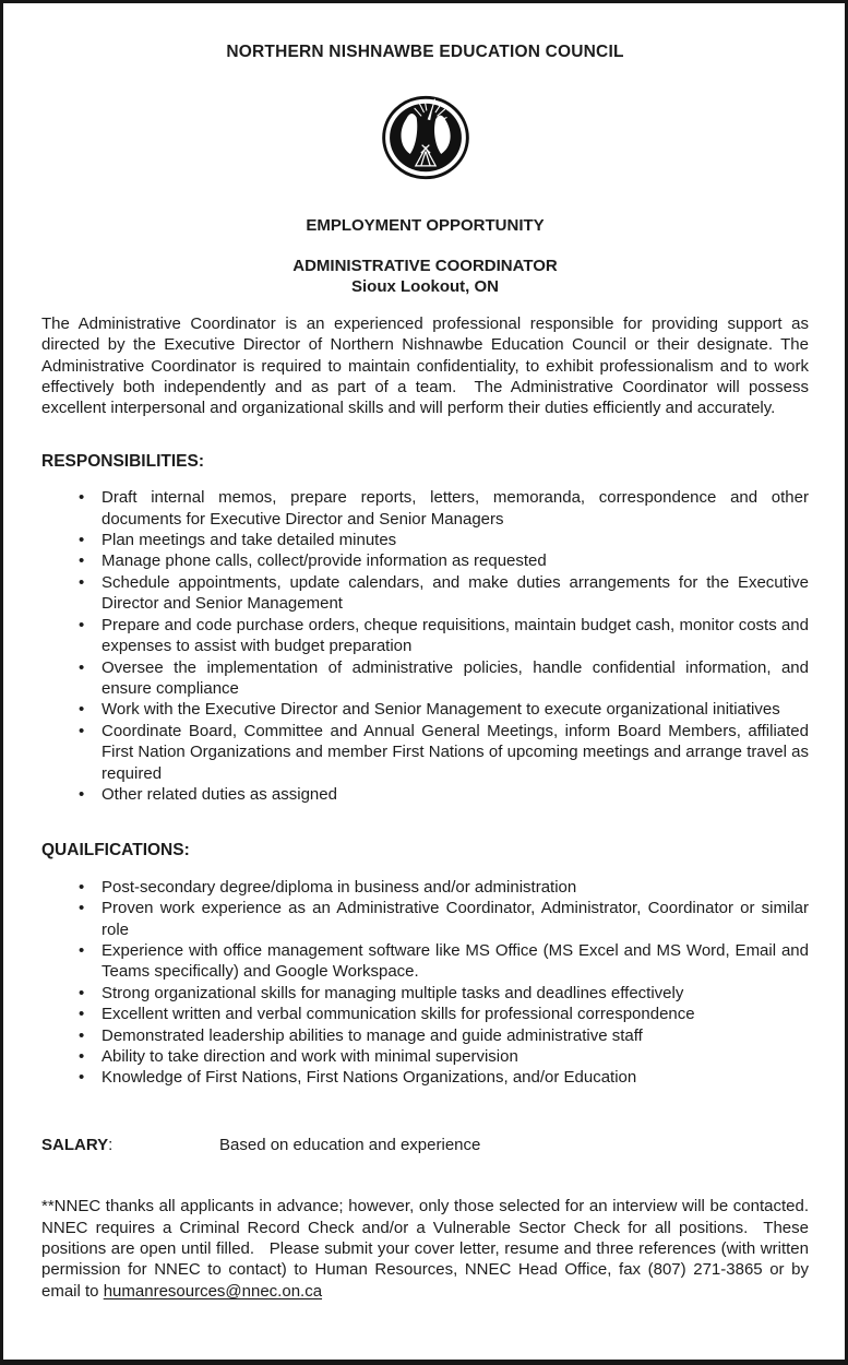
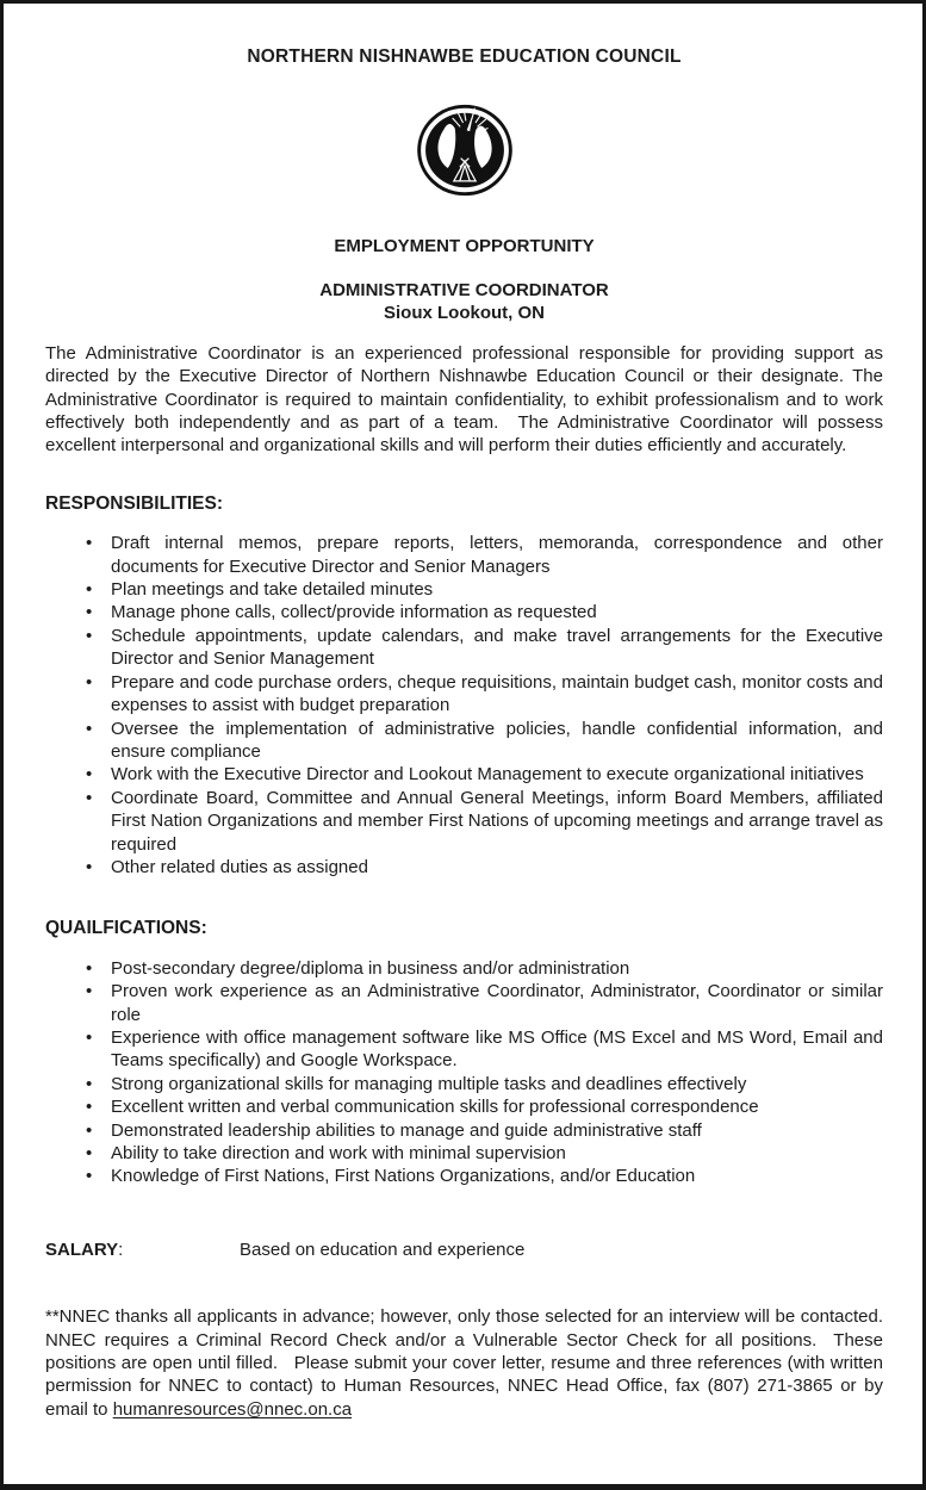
  NORTHERN NISHNAWBE EDUCATION COUNCIL
  EMPLOYMENT OPPORTUNITY
  ADMINISTRATIVE COORDINATOR
  Sioux Lookout, ON
  The Administrative Coordinator is an experienced professional responsible for providing support as directed by the Executive Director of Northern Nishnawbe Education Council or their designate. The Administrative Coordinator is required to maintain confidentiality, to exhibit professionalism and to work effectively both independently and as part of a team. The Administrative Coordinator will possess excellent interpersonal and organizational skills and will perform their duties efficiently and accurately.
  RESPONSIBILITIES:
  Draft internal memos, prepare reports, letters, memoranda, correspondence and other documents for Executive Director and Senior Managers
  Plan meetings and take detailed minutes
  Manage phone calls, collect/provide information as requested
- Schedule appointments, update calendars, and make duties arrangements for the Executive Director and Senior Management
+ Schedule appointments, update calendars, and make travel arrangements for the Executive Director and Senior Management
  Prepare and code purchase orders, cheque requisitions, maintain budget cash, monitor costs and expenses to assist with budget preparation
  Oversee the implementation of administrative policies, handle confidential information, and ensure compliance
- Work with the Executive Director and Senior Management to execute organizational initiatives
+ Work with the Executive Director and Lookout Management to execute organizational initiatives
  Coordinate Board, Committee and Annual General Meetings, inform Board Members, affiliated First Nation Organizations and member First Nations of upcoming meetings and arrange travel as required
  Other related duties as assigned
  QUAILFICATIONS:
  Post-secondary degree/diploma in business and/or administration
  Proven work experience as an Administrative Coordinator, Administrator, Coordinator or similar role
  Experience with office management software like MS Office (MS Excel and MS Word, Email and Teams specifically) and Google Workspace.
  Strong organizational skills for managing multiple tasks and deadlines effectively
  Excellent written and verbal communication skills for professional correspondence
  Demonstrated leadership abilities to manage and guide administrative staff
  Ability to take direction and work with minimal supervision
  Knowledge of First Nations, First Nations Organizations, and/or Education
  SALARY:
  Based on education and experience
  **NNEC thanks all applicants in advance; however, only those selected for an interview will be contacted. NNEC requires a Criminal Record Check and/or a Vulnerable Sector Check for all positions. These positions are open until filled. Please submit your cover letter, resume and three references (with written permission for NNEC to contact) to Human Resources, NNEC Head Office, fax (807) 271-3865 or by email to humanresources@nnec.on.ca
